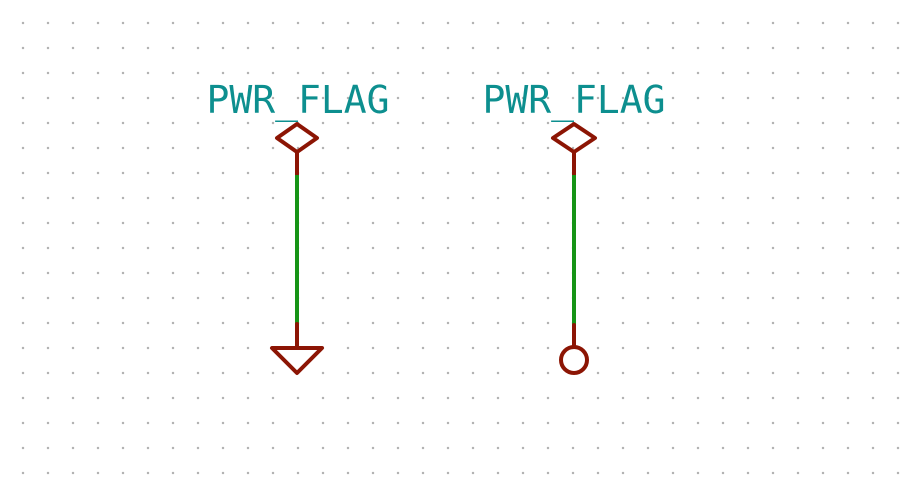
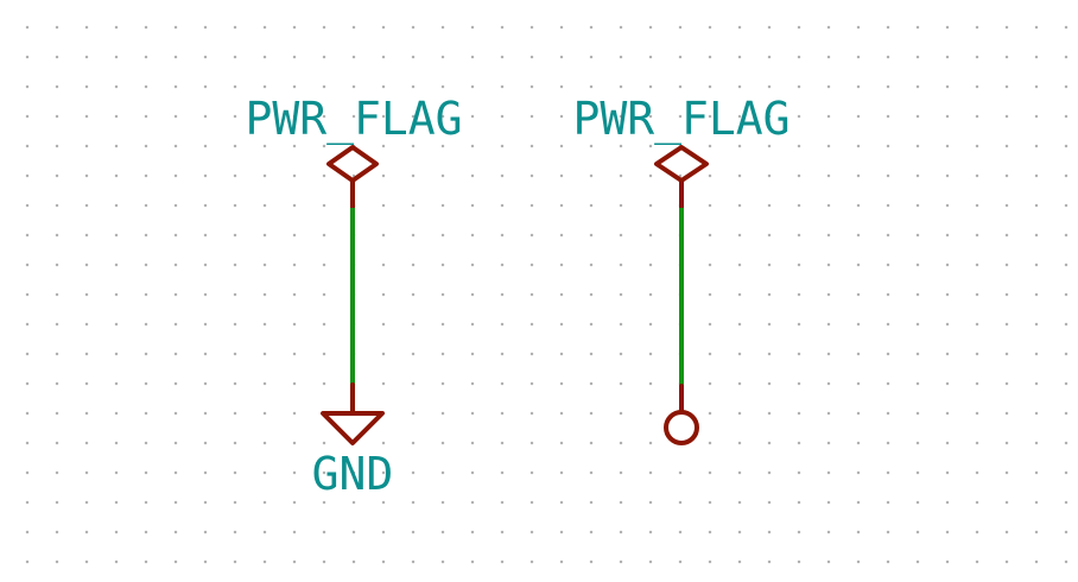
  PWR_FLAG
  PWR_FLAG
+ GND
